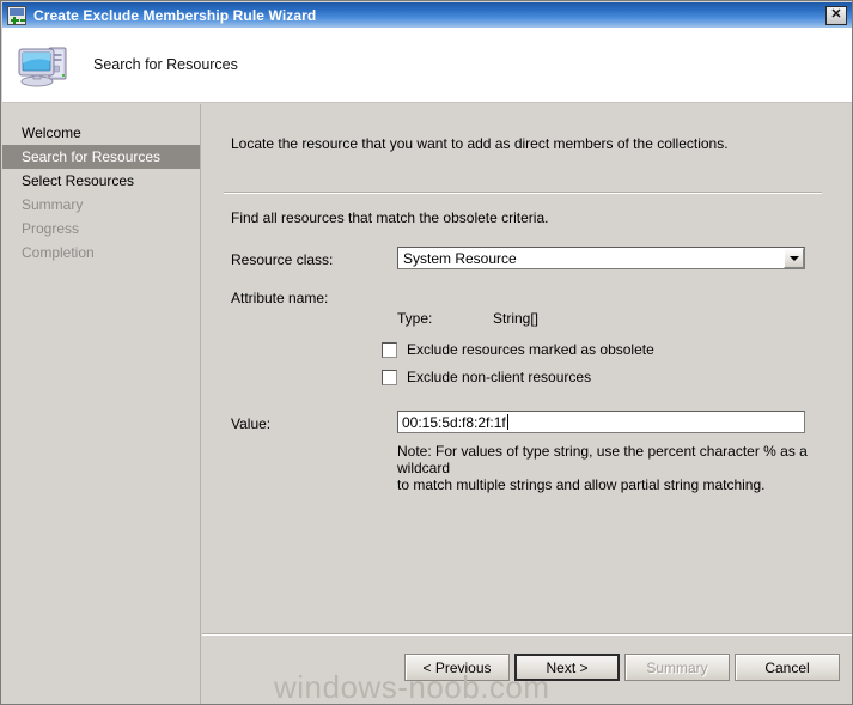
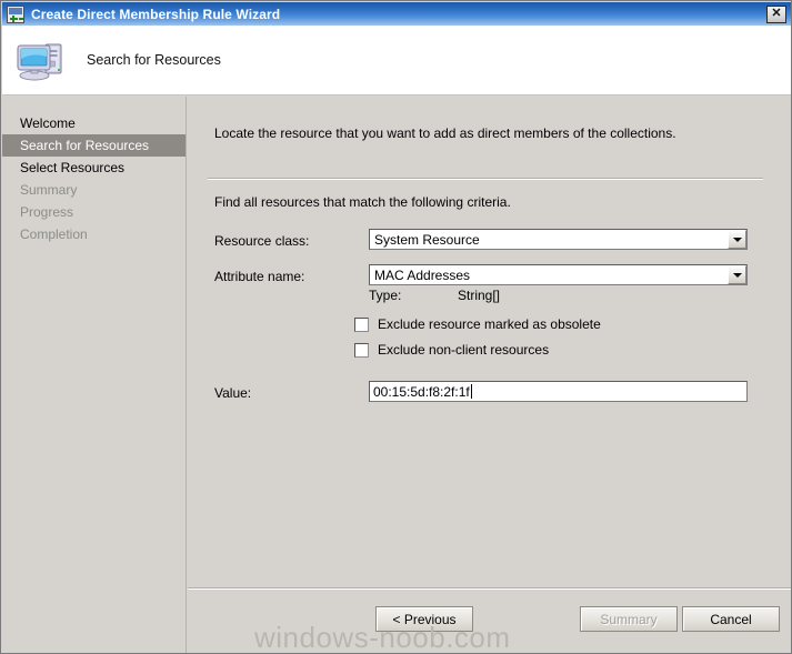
- Create Exclude Membership Rule Wizard
+ Create Direct Membership Rule Wizard
  ✕
  Search for Resources
  Welcome
  Search for Resources
  Select Resources
  Summary
  Progress
  Completion
  Locate the resource that you want to add as direct members of the collections.
- Find all resources that match the obsolete criteria.
+ Find all resources that match the following criteria.
  Resource class:
  System Resource
  Attribute name:
+ MAC Addresses
  Type:
  String[]
- Exclude resources marked as obsolete
+ Exclude resource marked as obsolete
  Exclude non-client resources
  Value:
  00:15:5d:f8:2f:1f
- Note: For values of type string, use the percent character % as a wildcard
- to match multiple strings and allow partial string matching.
  < Previous
- Next >
  Summary
  Cancel
  windows-noob.com
